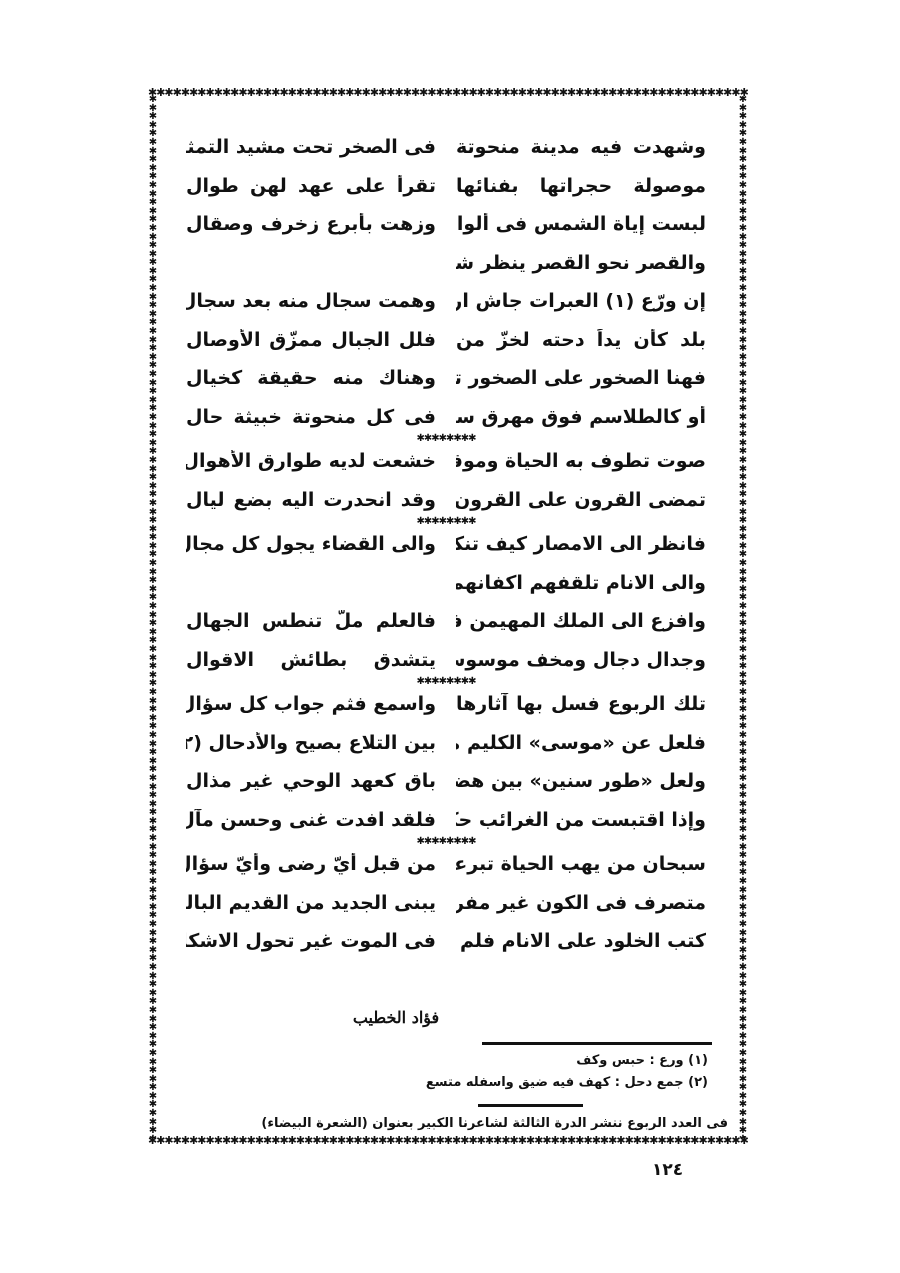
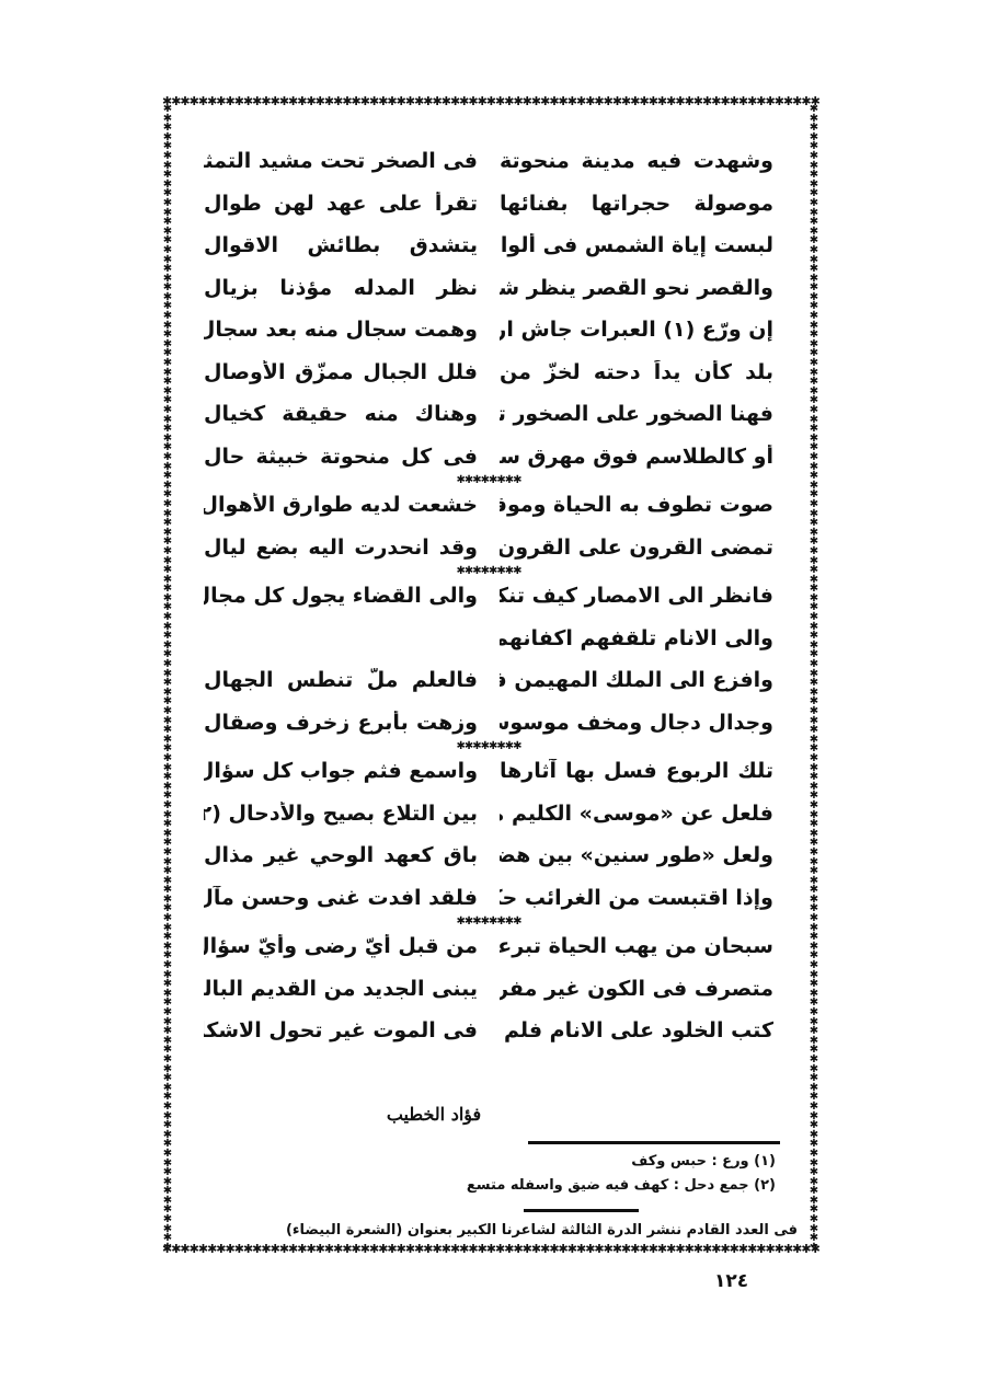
  ✱✱✱✱✱✱✱✱✱✱✱✱✱✱✱✱✱✱✱✱✱✱✱✱✱✱✱✱✱✱✱✱✱✱✱✱✱✱✱✱✱✱✱✱✱✱✱✱✱✱✱✱✱✱✱✱✱✱✱✱✱✱✱✱✱✱✱✱✱✱✱✱✱
  ✱✱✱✱✱✱✱✱✱✱✱✱✱✱✱✱✱✱✱✱✱✱✱✱✱✱✱✱✱✱✱✱✱✱✱✱✱✱✱✱✱✱✱✱✱✱✱✱✱✱✱✱✱✱✱✱✱✱✱✱✱✱✱✱✱✱✱✱✱✱✱✱✱
  ✱✱✱✱✱✱✱✱✱✱✱✱✱✱✱✱✱✱✱✱✱✱✱✱✱✱✱✱✱✱✱✱✱✱✱✱✱✱✱✱✱✱✱✱✱✱✱✱✱✱✱✱✱✱✱✱✱✱✱✱✱✱✱✱✱✱✱✱✱✱✱✱✱✱✱✱✱✱✱✱✱✱✱✱✱✱✱✱✱✱✱✱✱✱✱✱✱✱✱✱✱✱✱✱✱✱✱✱✱✱✱✱✱✱✱✱✱✱✱✱✱
  ✱✱✱✱✱✱✱✱✱✱✱✱✱✱✱✱✱✱✱✱✱✱✱✱✱✱✱✱✱✱✱✱✱✱✱✱✱✱✱✱✱✱✱✱✱✱✱✱✱✱✱✱✱✱✱✱✱✱✱✱✱✱✱✱✱✱✱✱✱✱✱✱✱✱✱✱✱✱✱✱✱✱✱✱✱✱✱✱✱✱✱✱✱✱✱✱✱✱✱✱✱✱✱✱✱✱✱✱✱✱✱✱✱✱✱✱✱✱✱✱✱
  وشهدت فيه مدينة منحوتة
  فى الصخر تحت مشيد التمث
  موصولة حجراتها بفنائها
  تقرأ على عهد لهن طوال
  لبست إياة الشمس فى ألوا
- وزهت بأبرع زخرف وصقال
+ يتشدق بطائش الاقوال
  والقصر نحو القصر ينظر ش
+ نظر المدله مؤذنا بزيال
  إن ورّع (١) العبرات جاش ار
  وهمت سجال منه بعد سجال
  بلد كأن يداً دحته لخزّ من
  فلل الجبال ممزّق الأوصال
  فهنا الصخور على الصخور ت
  وهناك منه حقيقة كخيال
  أو كالطلاسم فوق مهرق س
  فى كل منحوتة خبيثة حال
  ✱✱✱✱✱✱✱✱
  صوت تطوف به الحياة وموق
  خشعت لديه طوارق الأهوال
  تمضى القرون على القرون
  وقد انحدرت اليه بضع ليال
  ✱✱✱✱✱✱✱✱
  فانظر الى الامصار كيف تنك
  والى القضاء يجول كل مجا
  والى الانام تلقفهم اكفانهم
  وافزع الى الملك المهيمن ف
  فالعلم ملّ تنطس الجهال
  وجدال دجال ومخف موسو
- يتشدق بطائش الاقوال
+ وزهت بأبرع زخرف وصقال
  ✱✱✱✱✱✱✱✱
  تلك الربوع فسل بها آثارها
  واسمع فثم جواب كل سؤال
  فلعل عن «موسى» الكليم
  بين التلاع بصيح والأدحال (٢
  ولعل «طور سنين» بين هض
  باق كعهد الوحي غير مذال
  وإذا اقتبست من الغرائب ح
  فلقد افدت غنى وحسن مآل
  ✱✱✱✱✱✱✱✱
  سبحان من يهب الحياة تبرع
  من قبل أيّ رضى وأيّ سؤا
  متصرف فى الكون غير مفر
  يبنى الجديد من القديم البال
  كتب الخلود على الانام فلم
  فى الموت غير تحول الاشك
  فؤاد الخطيب
  (١) ورع : حبس وكف
  (٢) جمع دحل : كهف فيه ضيق واسفله متسع
- فى العدد الربوع ننشر الدرة الثالثة لشاعرنا الكبير بعنوان (الشعرة البيضاء)
+ فى العدد القادم ننشر الدرة الثالثة لشاعرنا الكبير بعنوان (الشعرة البيضاء)
  ١٢٤
